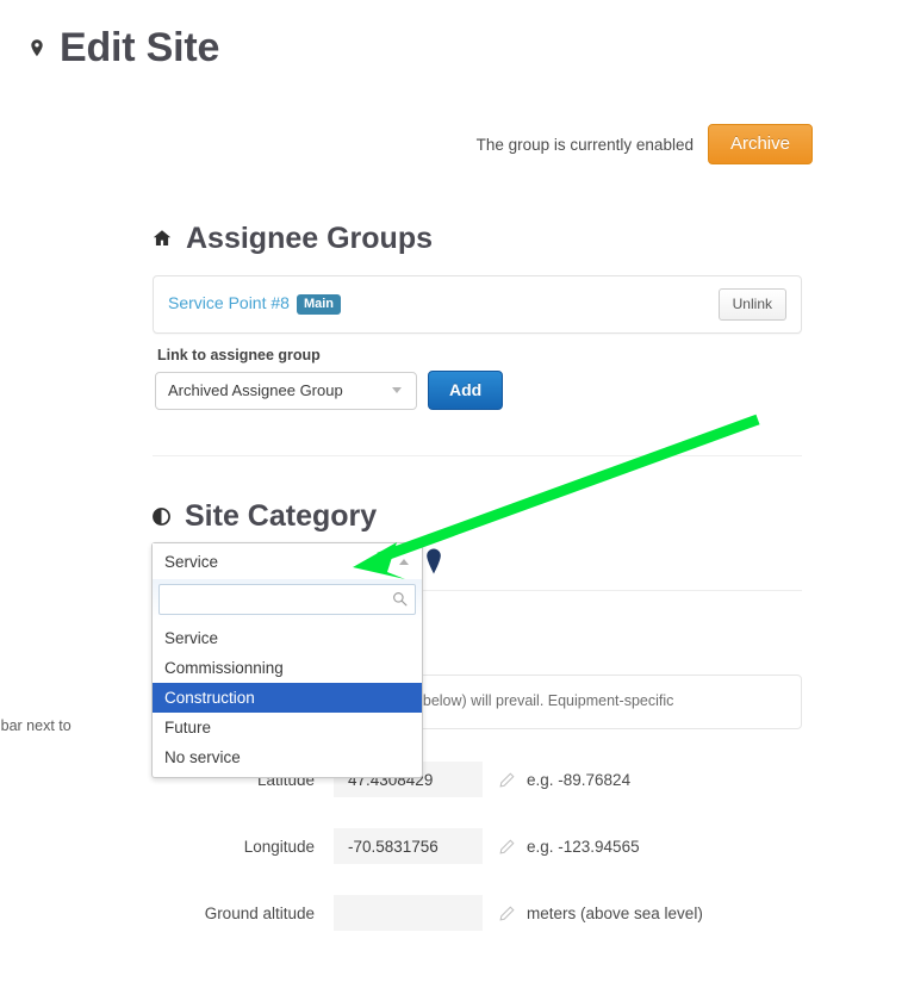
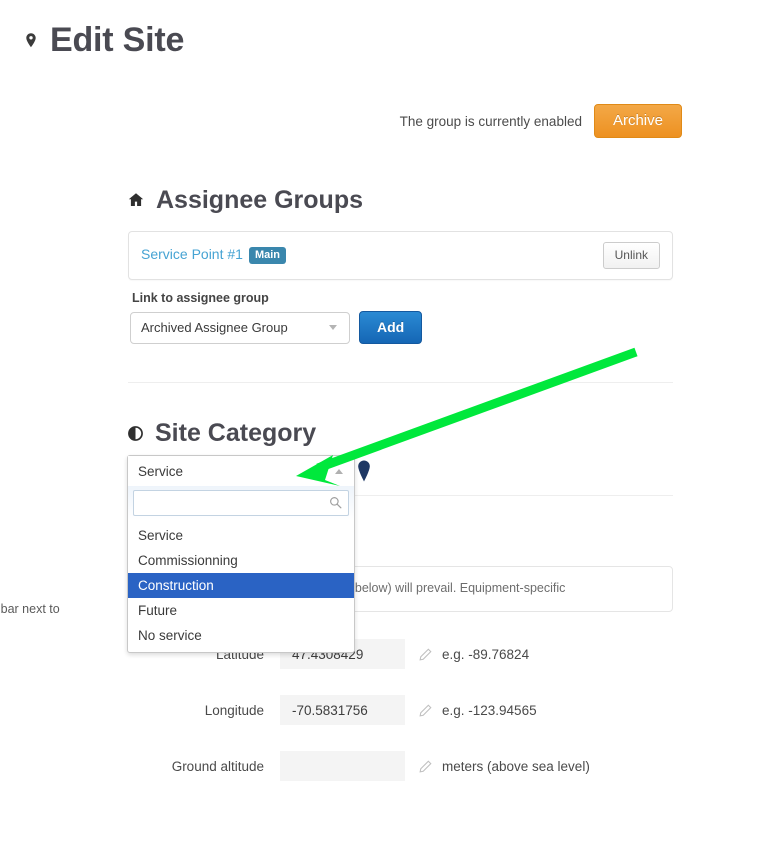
  Edit Site
  The group is currently enabled
  Archive
  Assignee Groups
- Service Point #8 Main
+ Service Point #1 Main
  Unlink
  Link to assignee group
  Archived Assignee Group
  Add
  Site Category
  Latitude
  47.4308429
  e.g. -89.76824
  Longitude
  -70.5831756
  e.g. -123.94565
  Ground altitude
  meters (above sea level)
  bar next to
  Service
  Service
  Commissionning
  Construction
  Future
  No service
